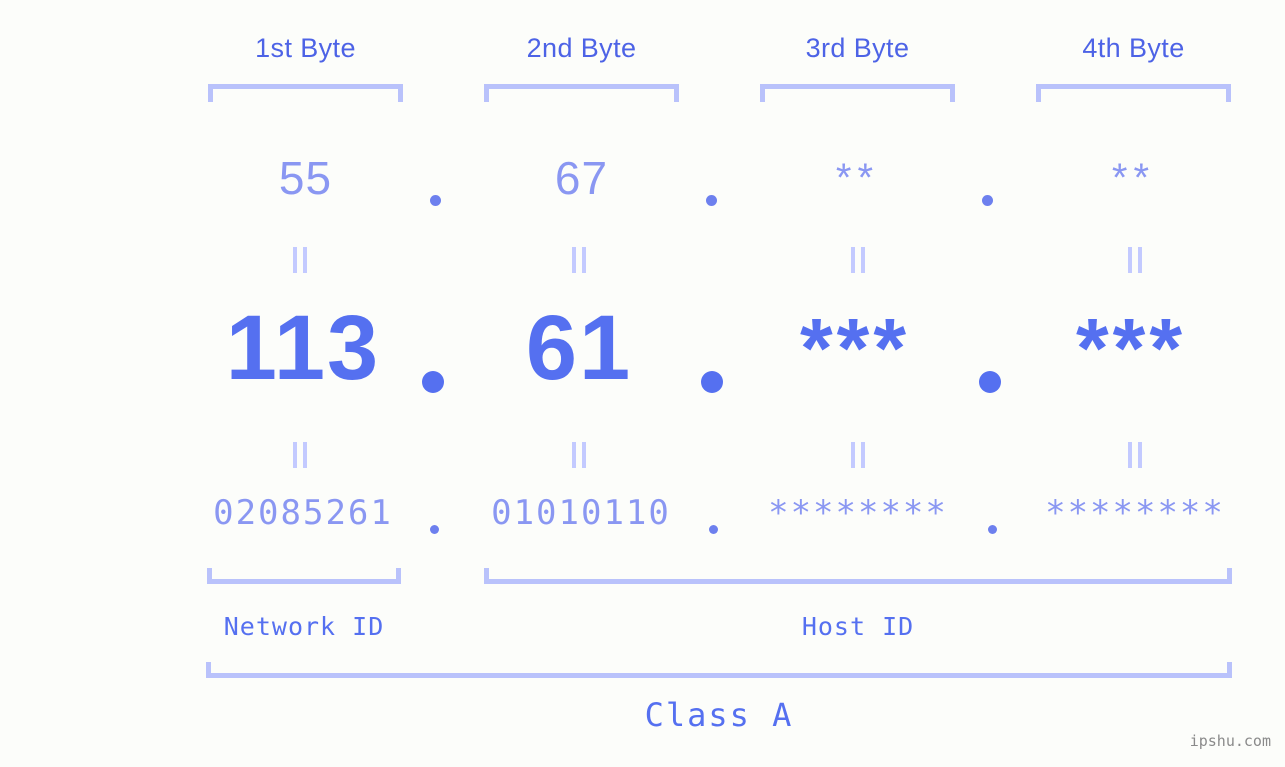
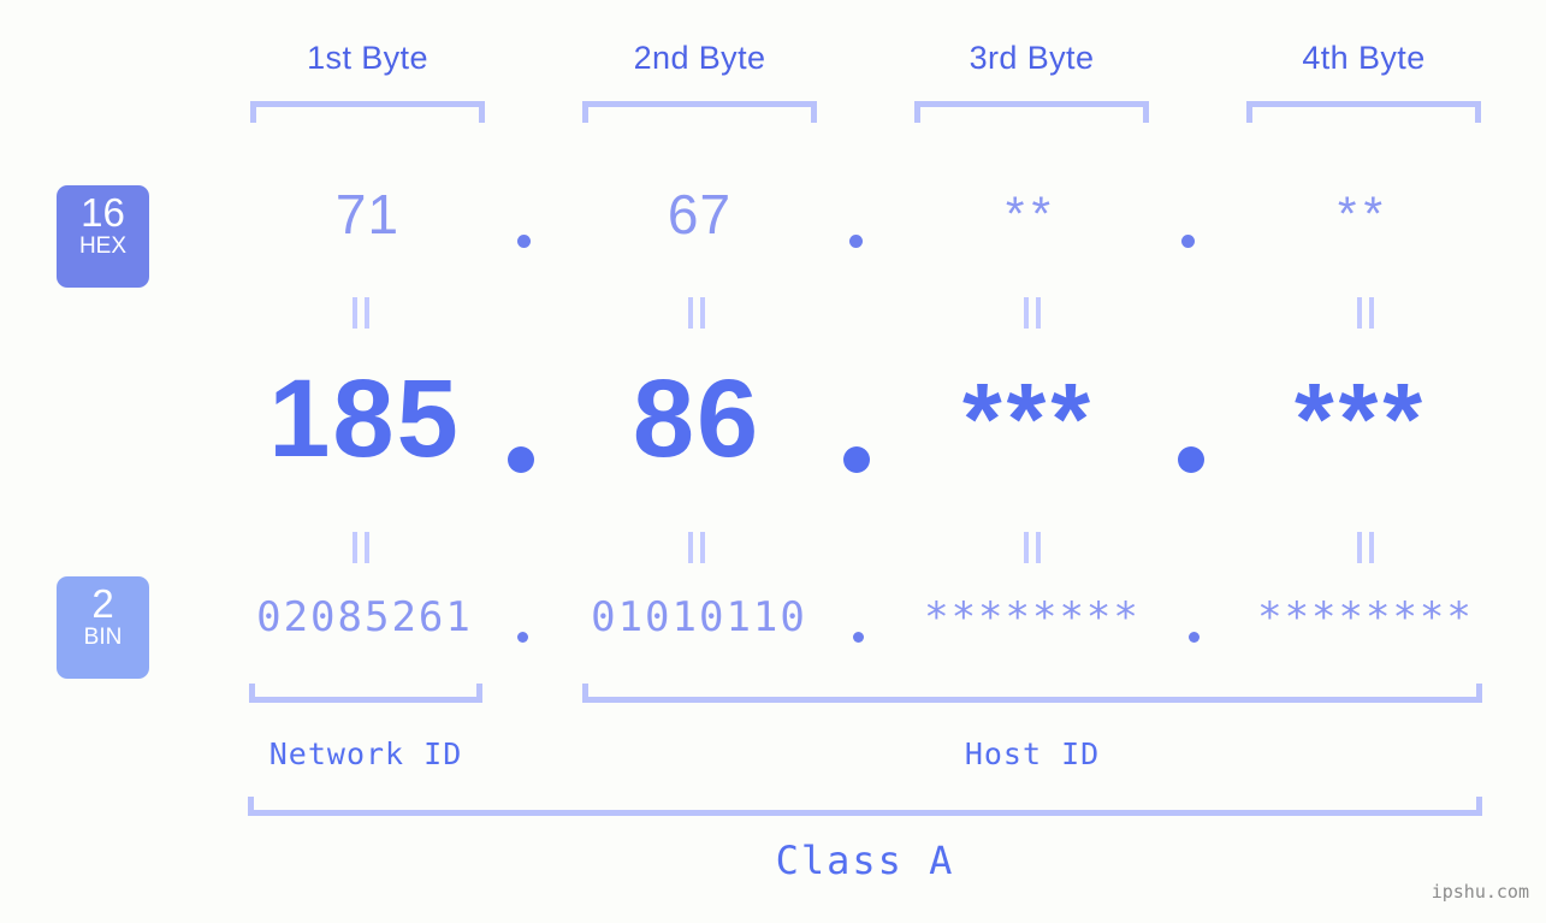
  1st Byte
  2nd Byte
  3rd Byte
  4th Byte
+ 16
+ HEX
+ 2
+ BIN
- 55
+ 71
  67
  **
  **
- 113
+ 185
- 61
+ 86
  ***
  ***
  02085261
  01010110
  ********
  ********
  Network ID
  Host ID
  Class A
  ipshu.com
